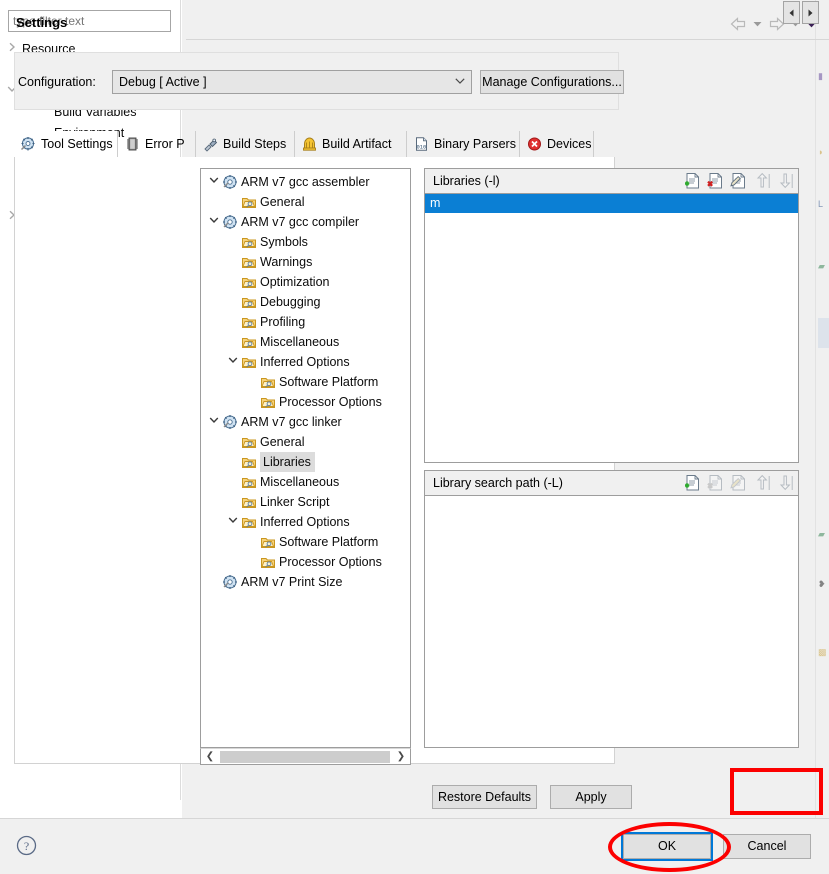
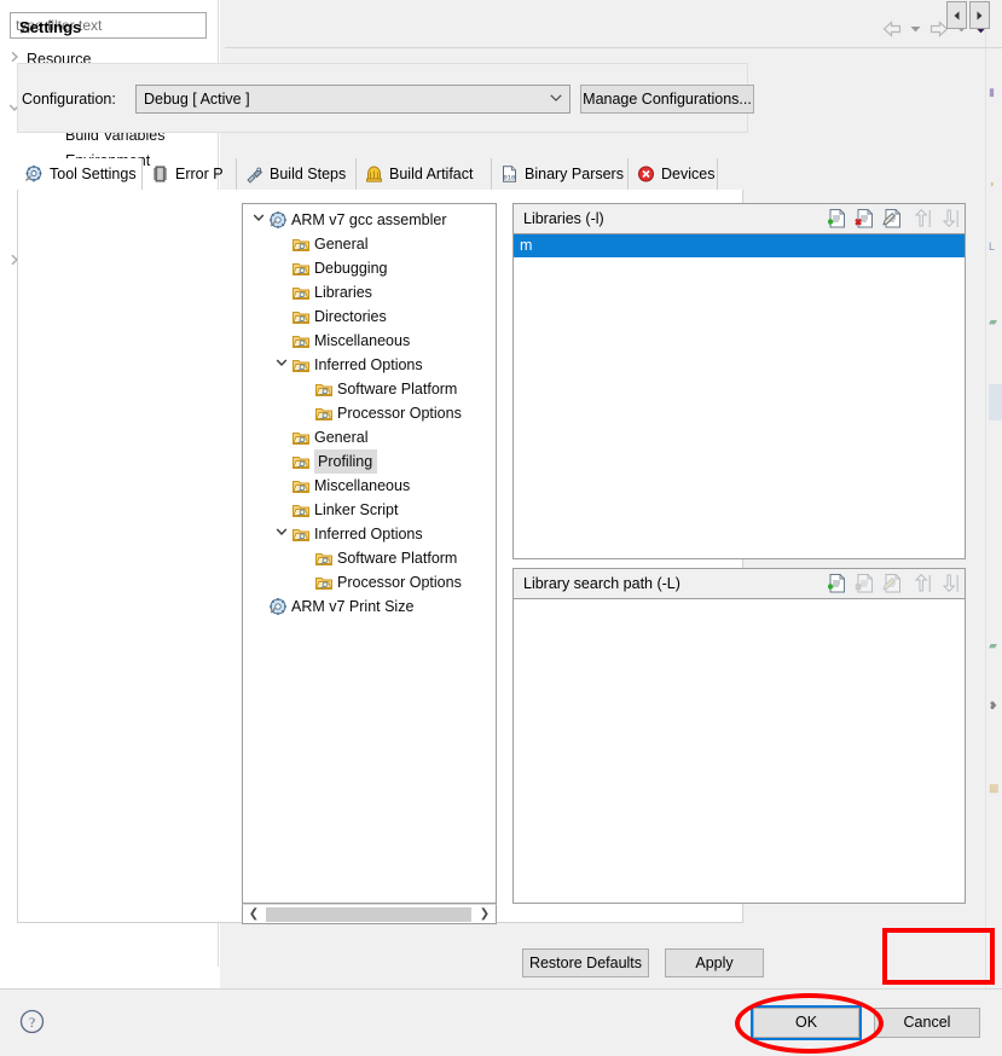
  ▮
  ◗
  L
  ▰
  ▰
  ❥
  ▩
  type filter text
  Resource
  Build Variables
  Settings
  Configuration:
  Debug [ Active ]
  Manage Configurations...
  Tool Settings
  Error P
  Build Steps
  Build Artifact
  Binary Parsers
  Devices
  ARM v7 gcc assembler
  General
- ARM v7 gcc compiler
- Symbols
- Warnings
- Optimization
  Debugging
- Profiling
+ Libraries
+ Directories
  Miscellaneous
  Inferred Options
  Software Platform
  Processor Options
- ARM v7 gcc linker
  General
- Libraries
+ Profiling
  Miscellaneous
  Linker Script
  Inferred Options
  Software Platform
  Processor Options
  ARM v7 Print Size
  ❮
  ❯
  Libraries (-l)
  m
  Library search path (-L)
  Restore Defaults
  Apply
  ?
  OK
  Cancel
